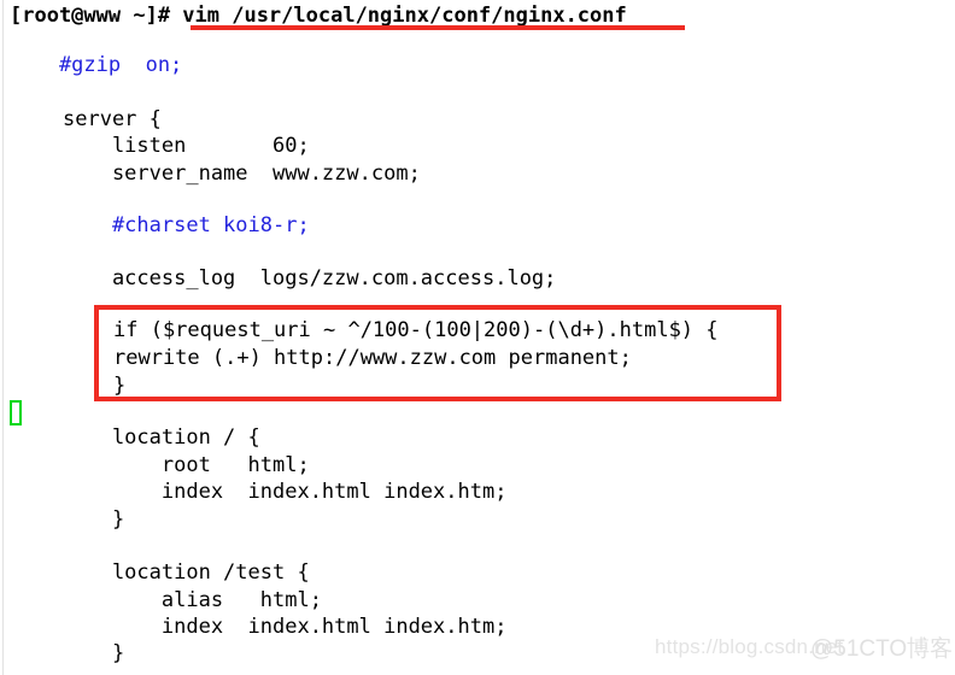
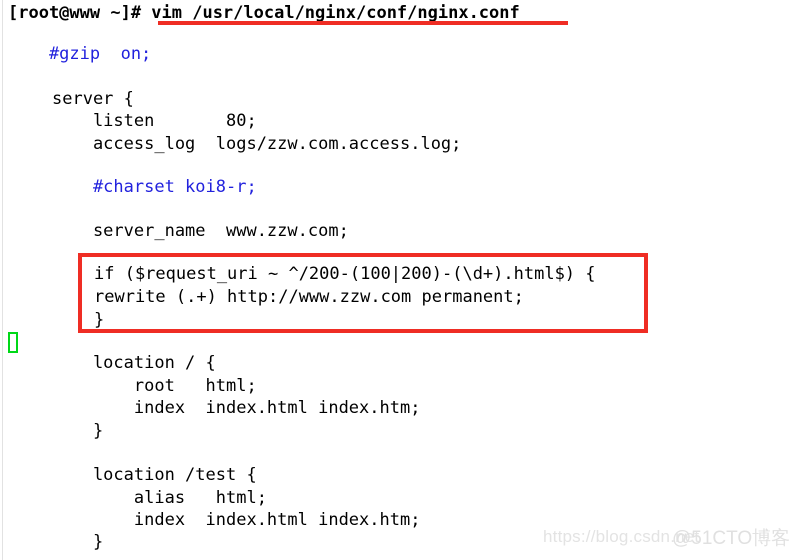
  [root@www ~]# vim /usr/local/nginx/conf/nginx.conf
  #gzip on;
  server {
- listen 60;
+ listen 80;
- server_name www.zzw.com;
+ access_log logs/zzw.com.access.log;
  #charset koi8-r;
- access_log logs/zzw.com.access.log;
+ server_name www.zzw.com;
- if ($request_uri ~ ^/100-(100|200)-(\d+).html$) {
+ if ($request_uri ~ ^/200-(100|200)-(\d+).html$) {
  rewrite (.+) http://www.zzw.com permanent;
  }
  location / {
  root html;
  index index.html index.htm;
  }
  location /test {
  alias html;
  index index.html index.htm;
  }
  https://blog.csdn.net
  @51CTO博客
